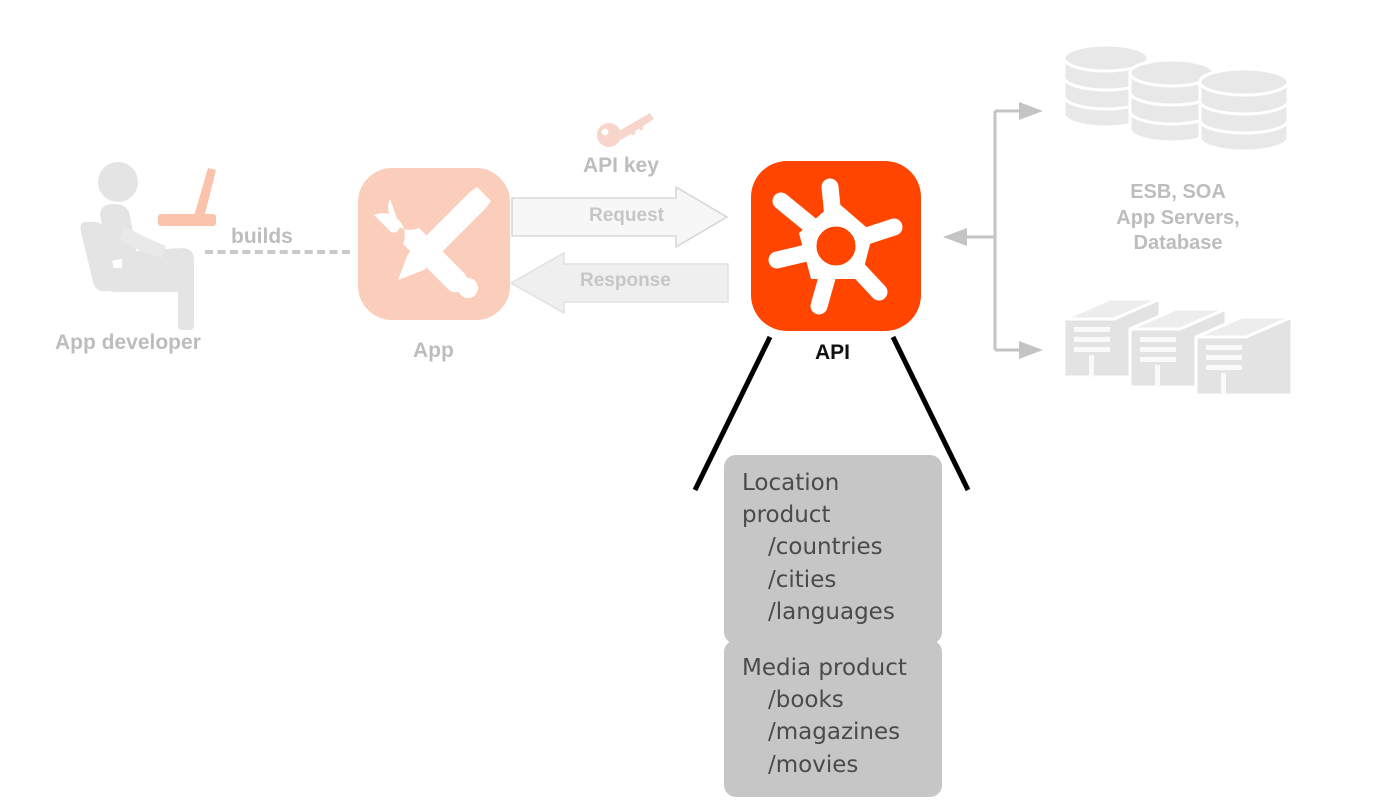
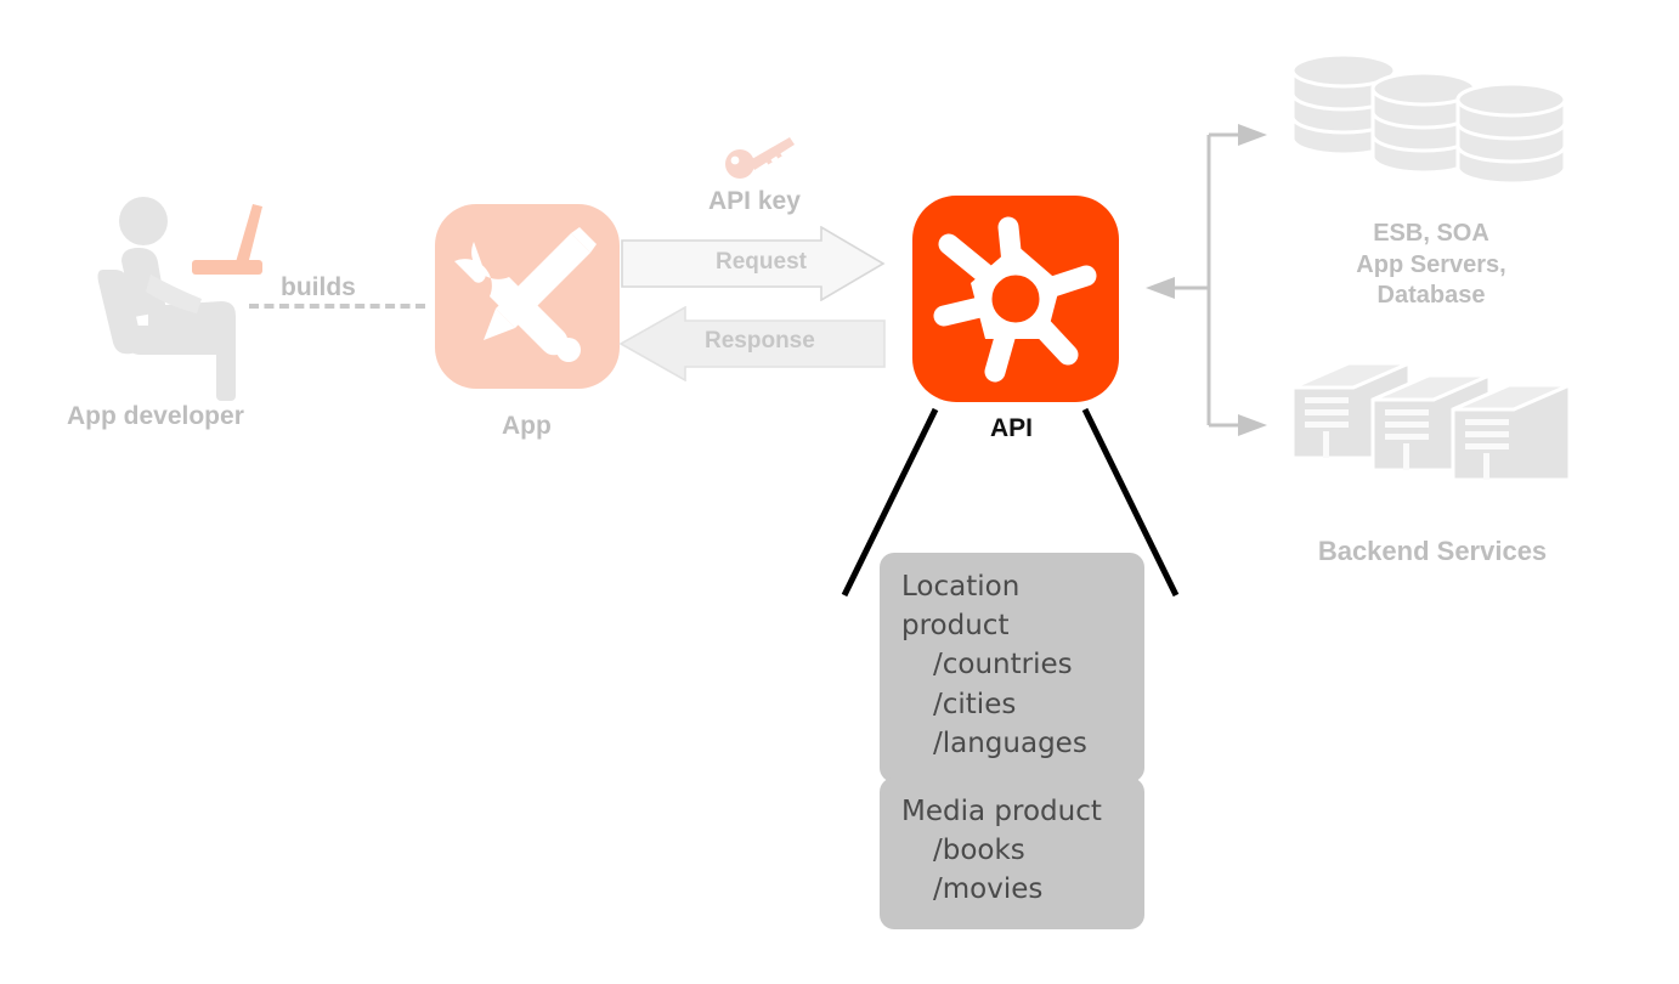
  App developer
  builds
  App
  API key
  Request
  Response
  API
  Location product
  /countries
  /cities
  /languages
  Media product
  /books
- /magazines
  /movies
  ESB, SOA
  App Servers,
  Database
+ Backend Services
